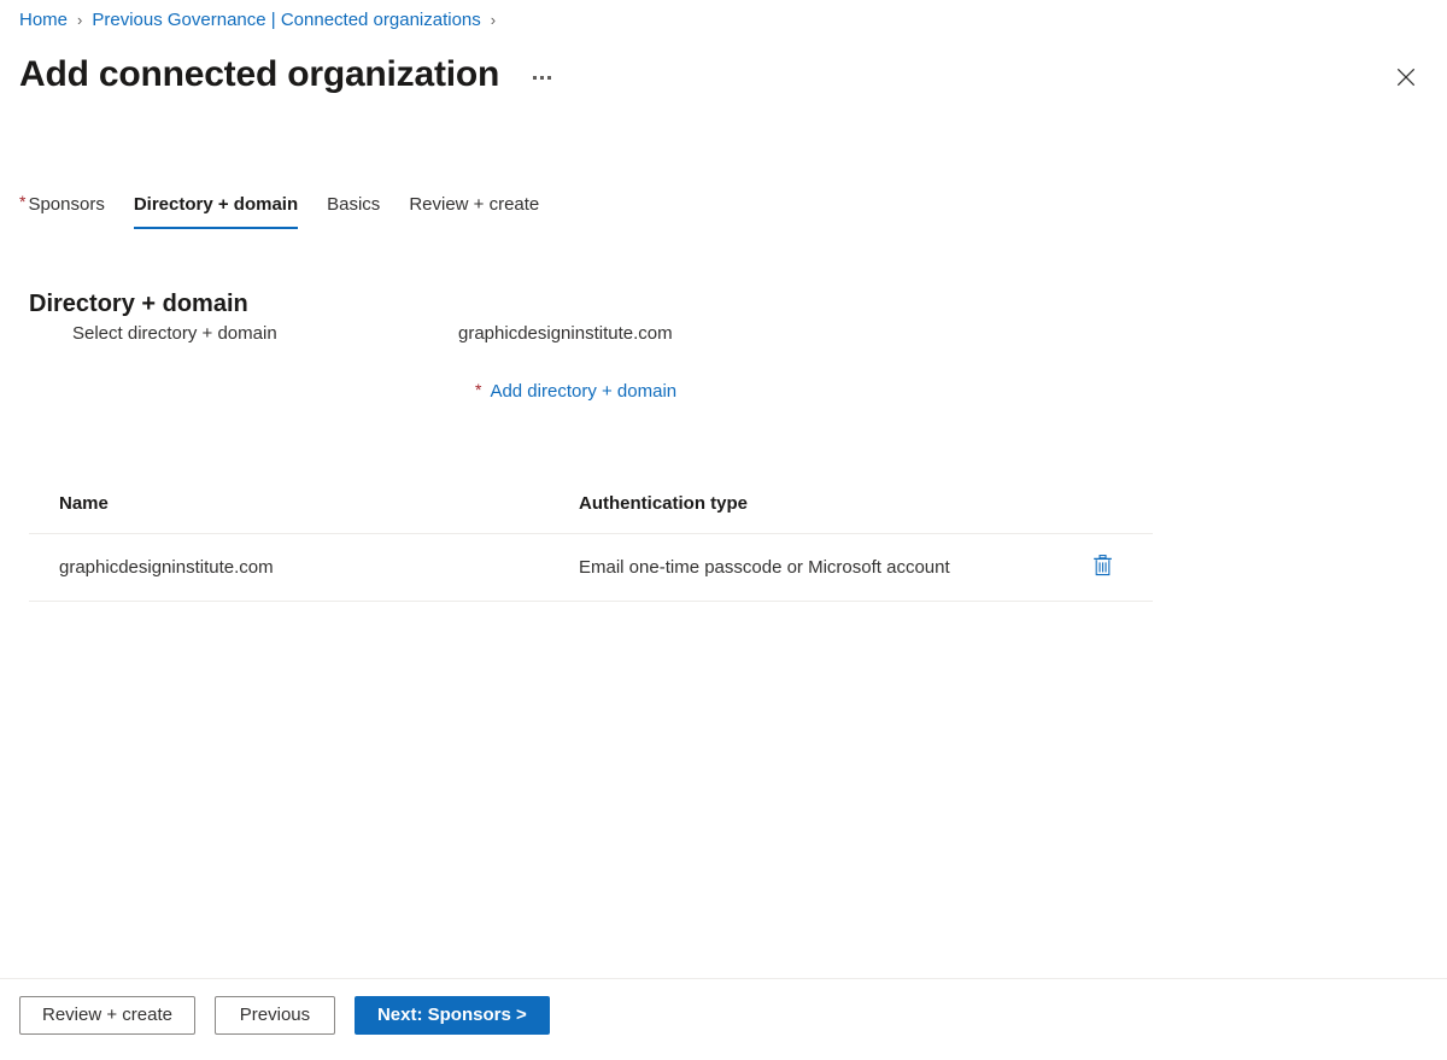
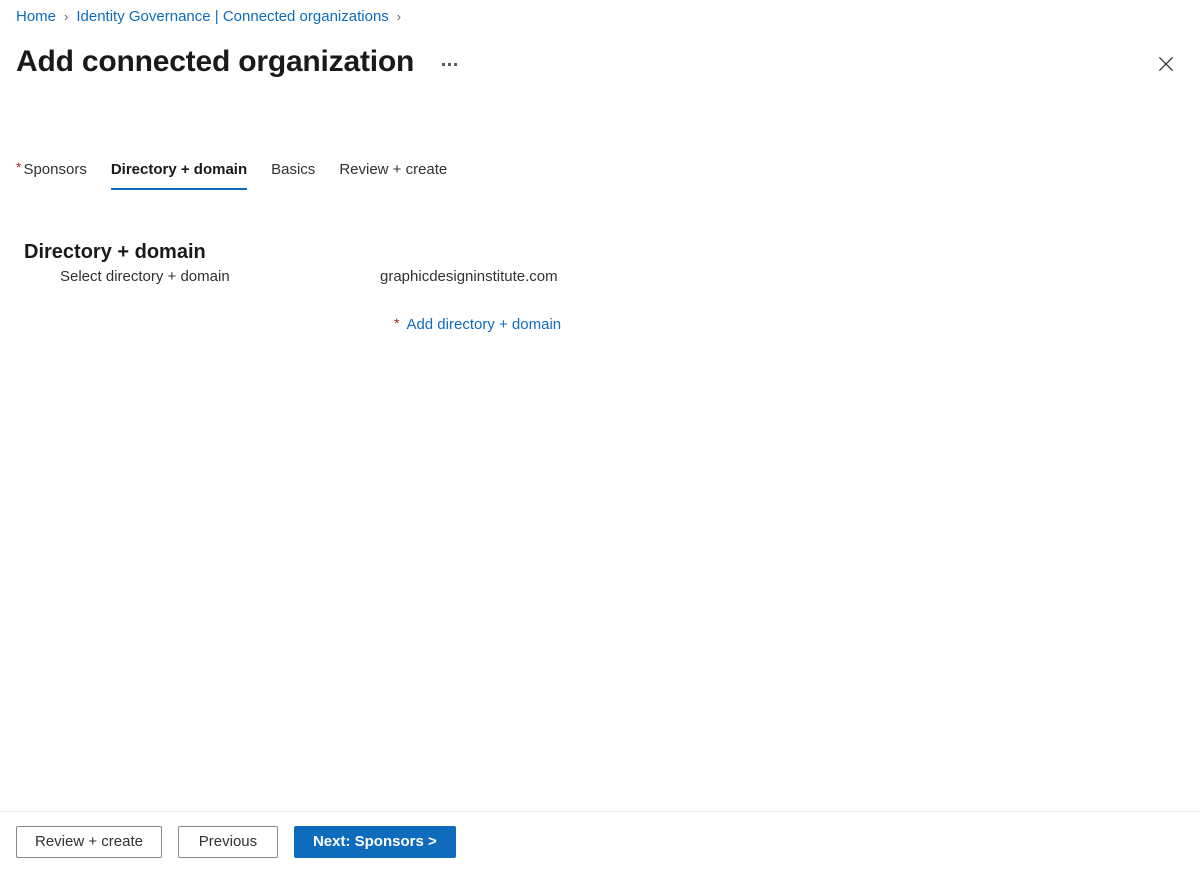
  Home
  ›
- Previous Governance | Connected organizations
+ Identity Governance | Connected organizations
  ›
  Add connected organization
  *
  Sponsors
  Directory + domain
  Basics
  Review + create
  Directory + domain
  Select directory + domain
  graphicdesigninstitute.com
  *
  Add directory + domain
- Name	Authentication type
- graphicdesigninstitute.com	Email one-time passcode or Microsoft account
  Review + create
  Previous
  Next: Sponsors >
